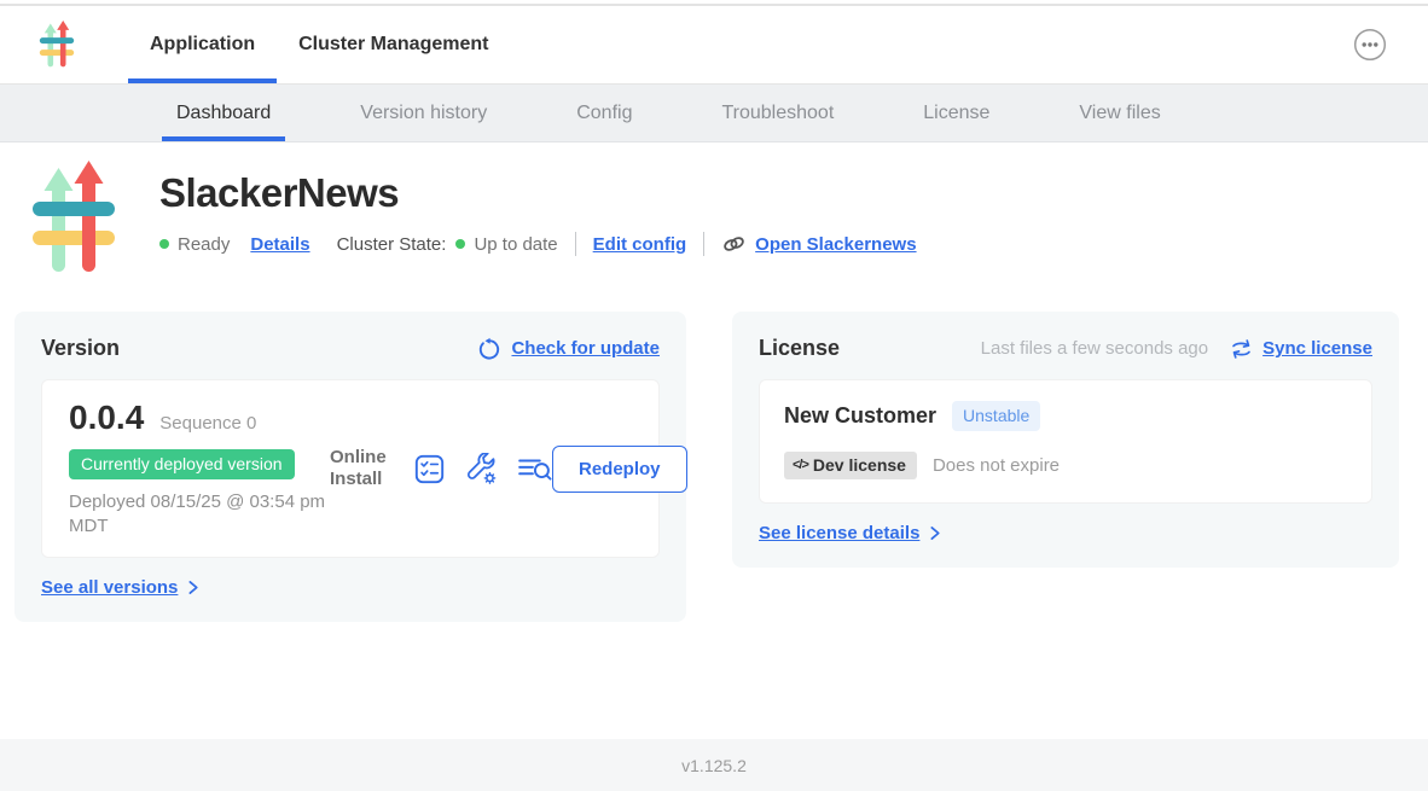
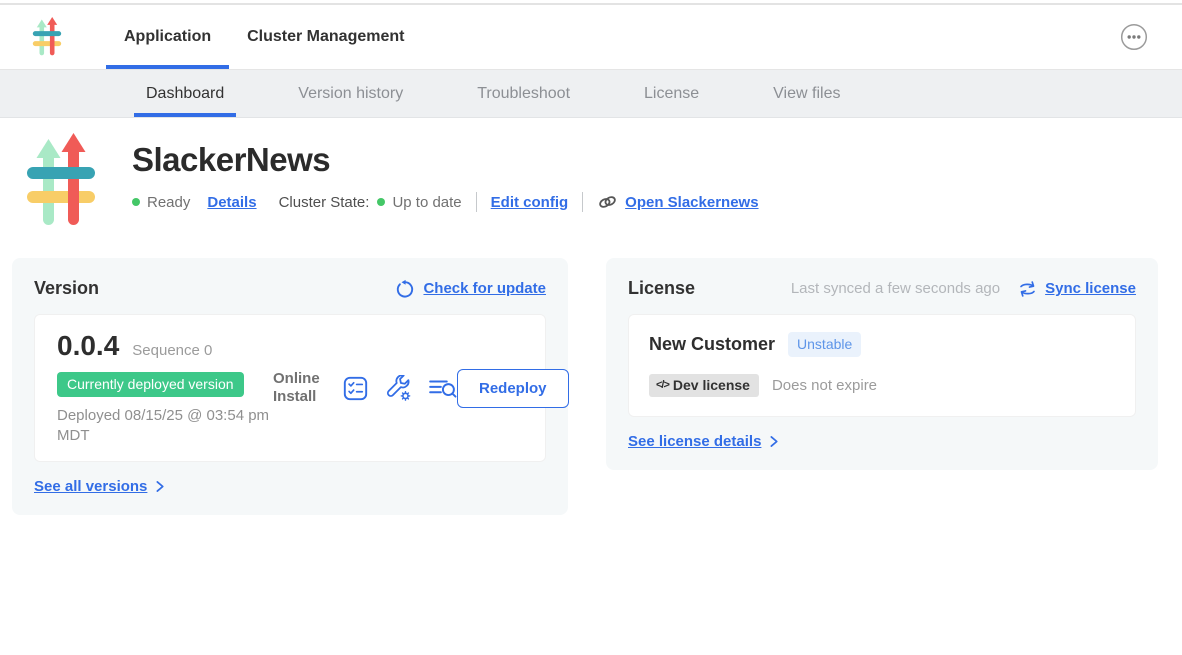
  Application
  Cluster Management
  Dashboard
  Version history
- Config
  Troubleshoot
  License
  View files
  SlackerNews
  Ready
  Details
  Cluster State:
  Up to date
  Edit config
  Open Slackernews
  Version
  Check for update
  0.0.4
  Sequence 0
  Currently deployed version
  Deployed 08/15/25 @ 03:54 pm MDT
  Online Install
  Redeploy
  See all versions
  License
- Last files a few seconds ago
+ Last synced a few seconds ago
  Sync license
  New Customer
  Unstable
  </>
  Dev license
  Does not expire
  See license details
- v1.125.2
